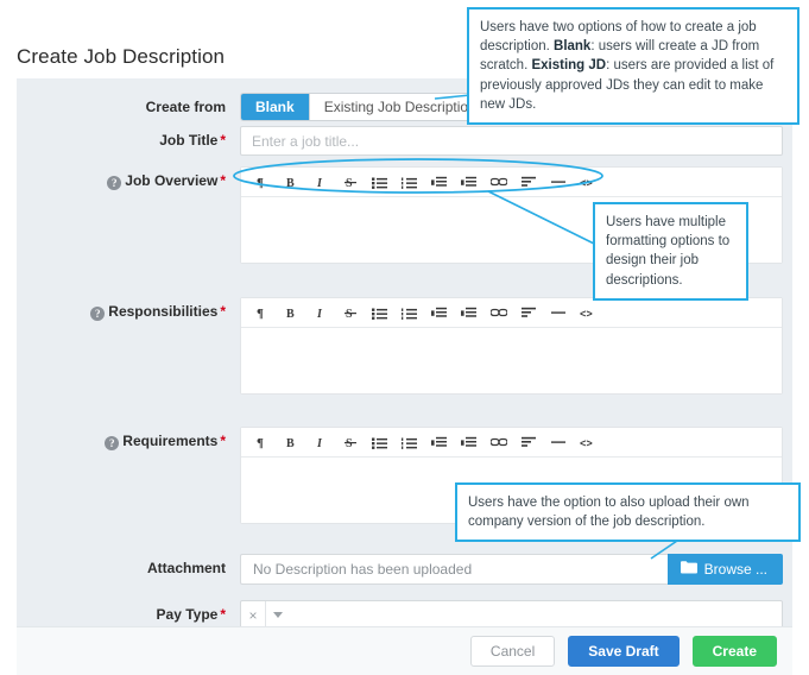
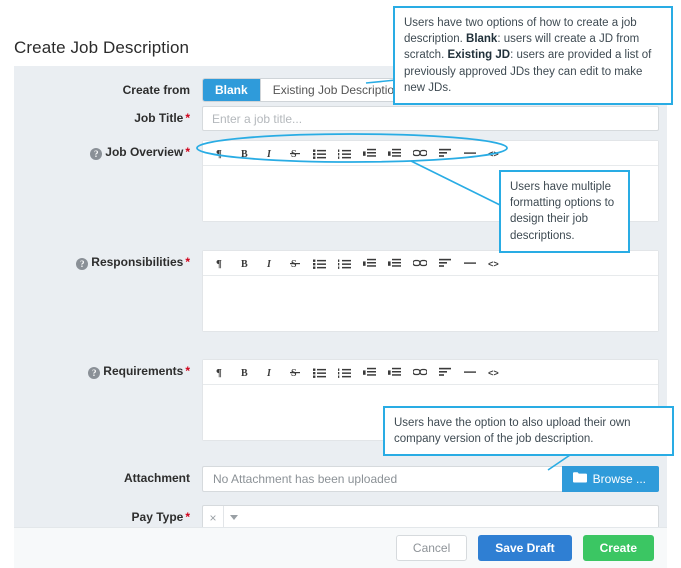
  Create Job Description
  Create from
  Blank
  Existing Job Descriptio
  Job Title *
  Enter a job title...
  ? Job Overview *
  ¶
  B
  I
  S
  ? Responsibilities *
  ¶
  B
  I
  S
  <>
  ? Requirements *
  ¶
  B
  I
  S
  <>
  Attachment
- No Description has been uploaded
+ No Attachment has been uploaded
  Browse ...
  Pay Type *
  ×
  Cancel
  Save Draft
  Create
  Users have two options of how to create a job description. Blank: users will create a JD from scratch. Existing JD: users are provided a list of previously approved JDs they can edit to make new JDs.
  Users have multiple formatting options to design their job descriptions.
  Users have the option to also upload their own company version of the job description.
